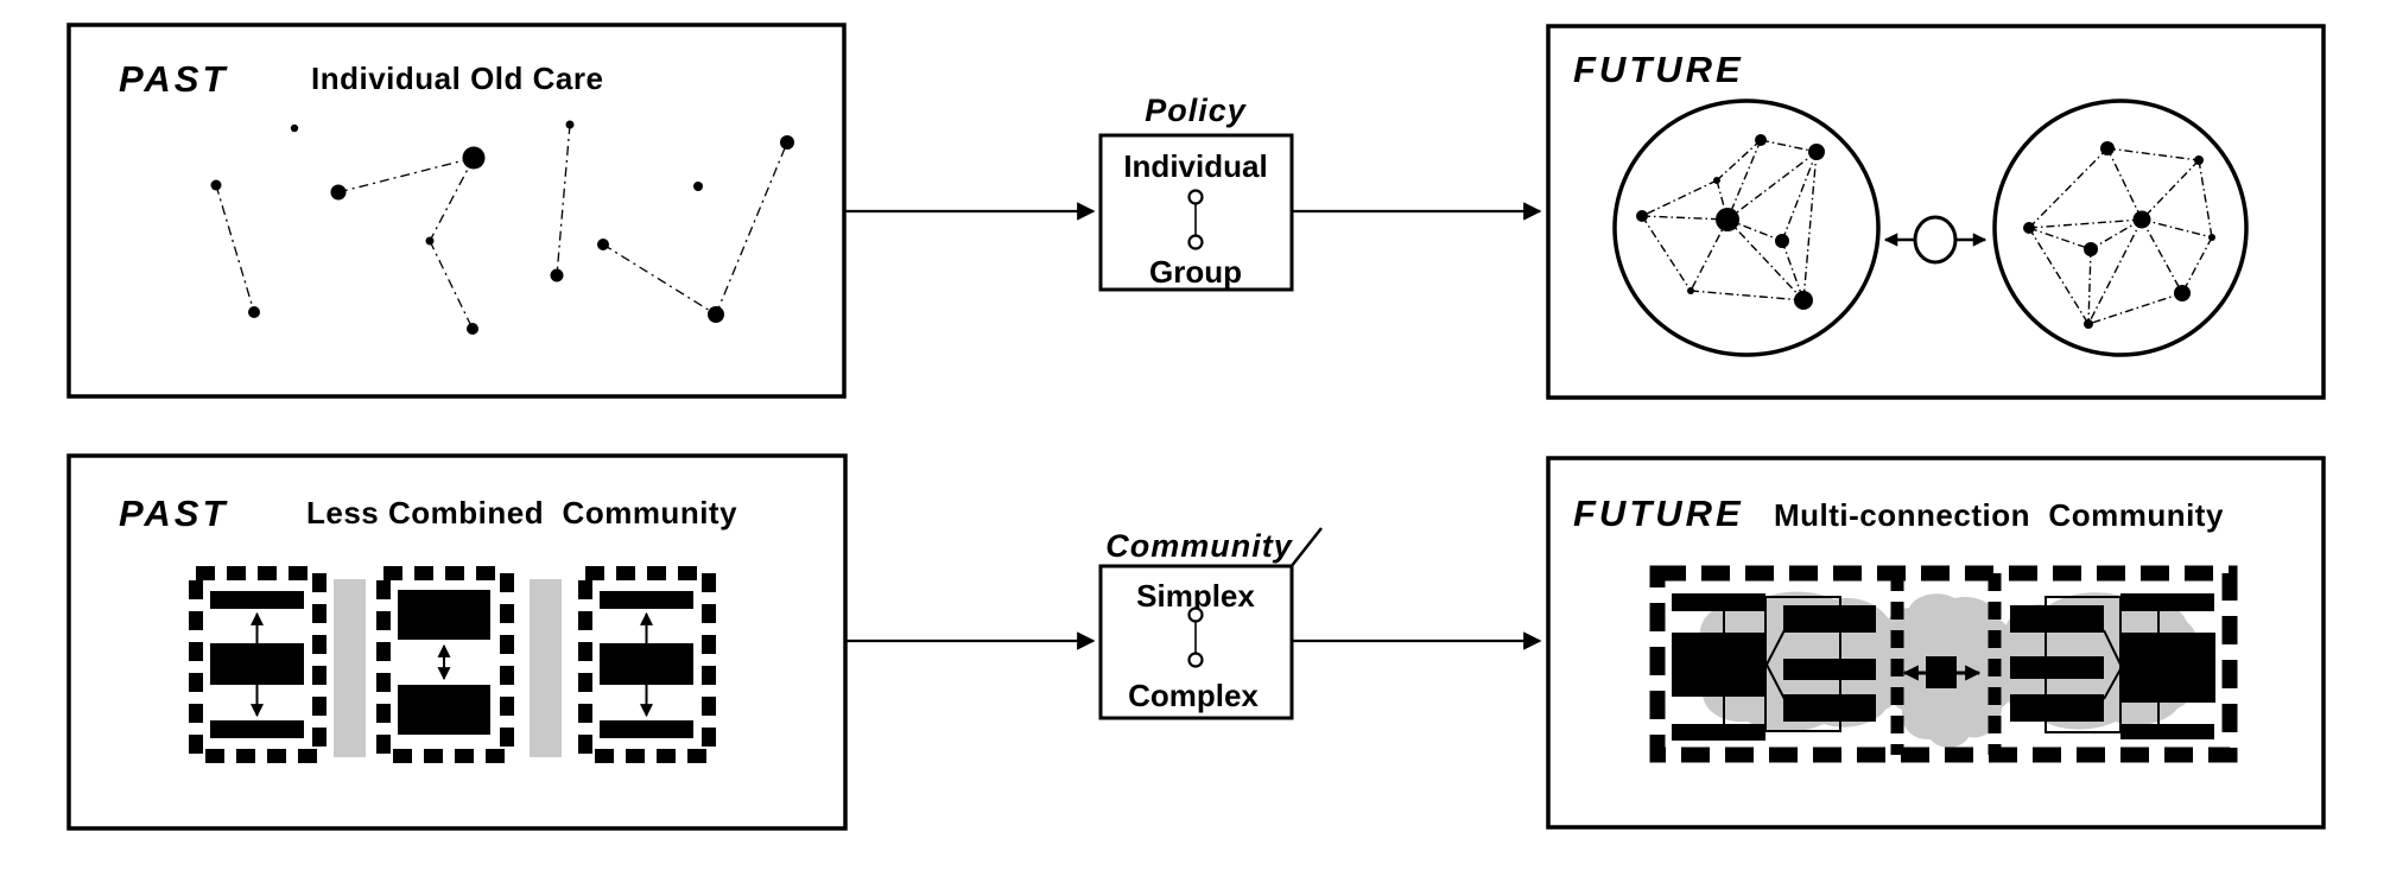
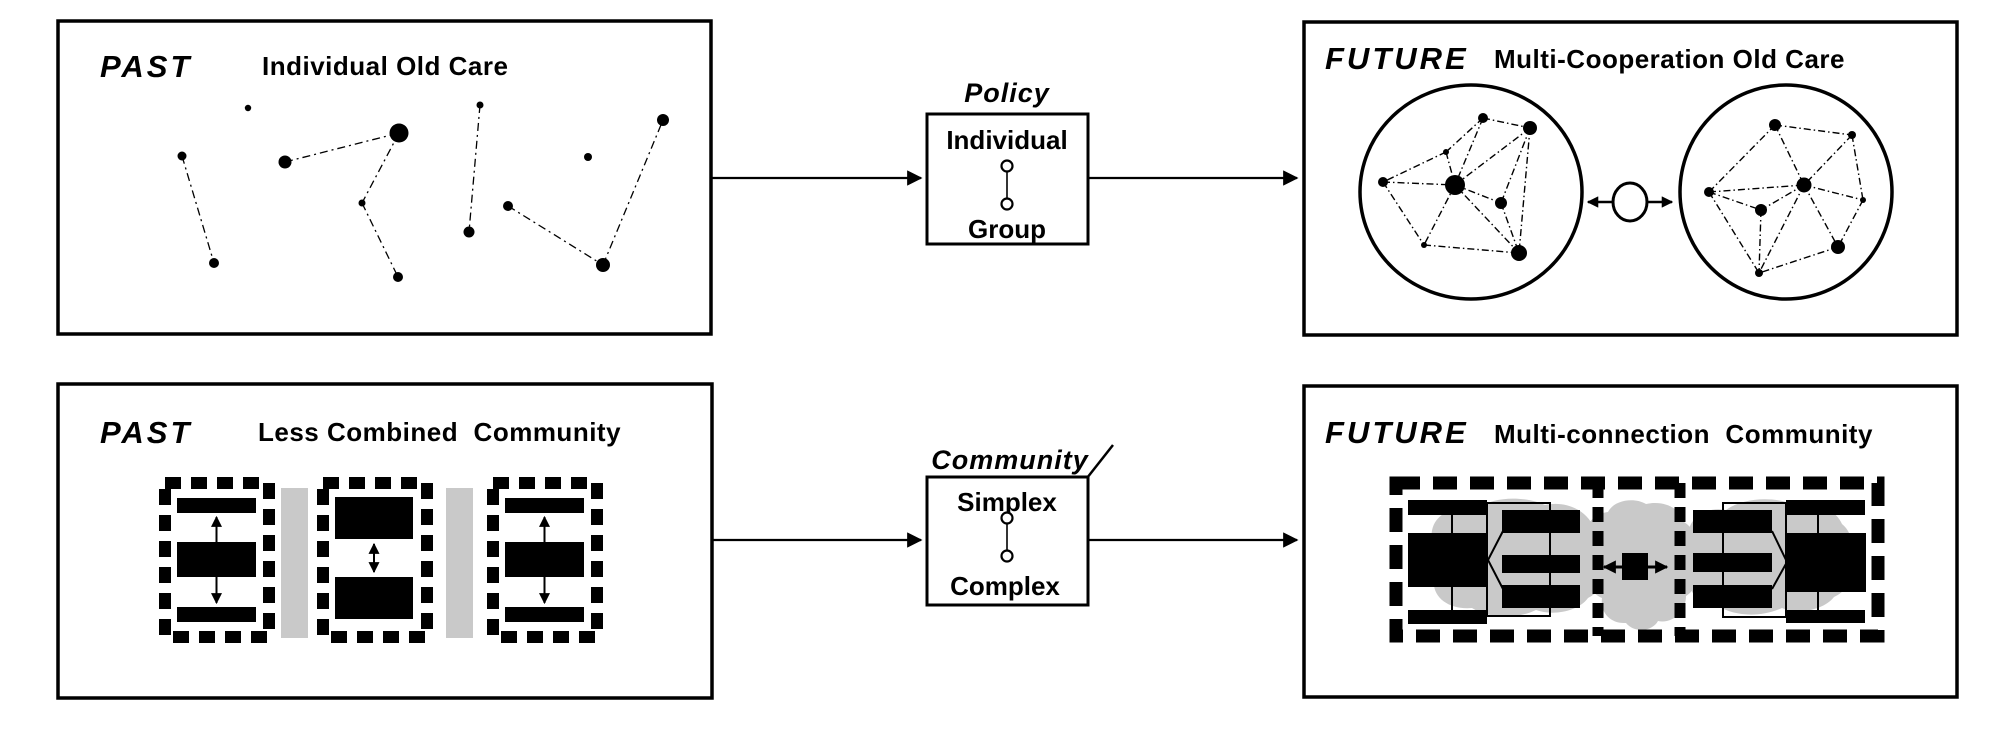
  PAST
  Individual Old Care
  Policy
  Individual
  Group
  FUTURE
+ Multi-Cooperation Old Care
  PAST
  Less Combined Community
  Community
  Simplex
  Complex
  FUTURE
  Multi-connection Community
